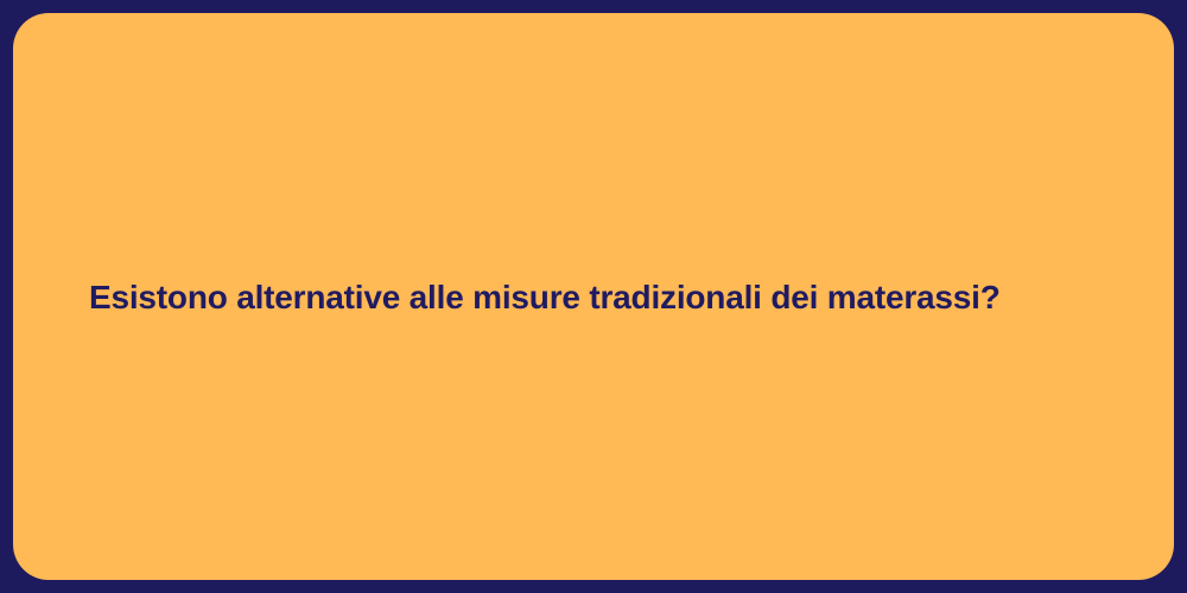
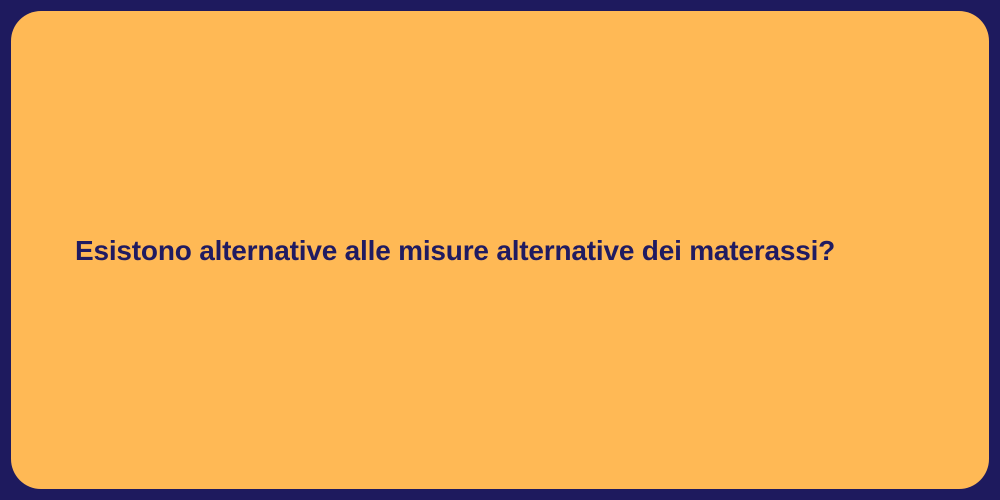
- Esistono alternative alle misure tradizionali dei materassi?
+ Esistono alternative alle misure alternative dei materassi?
